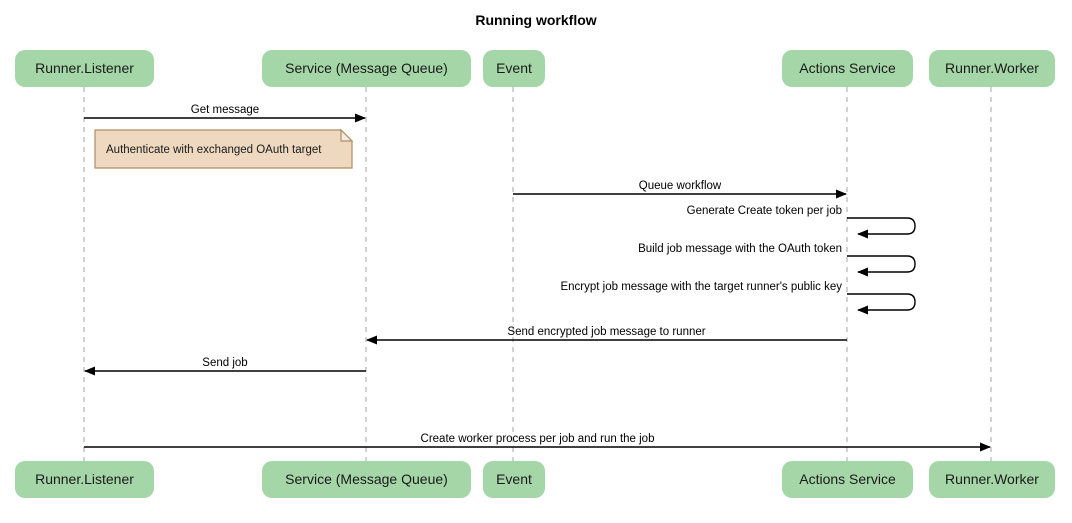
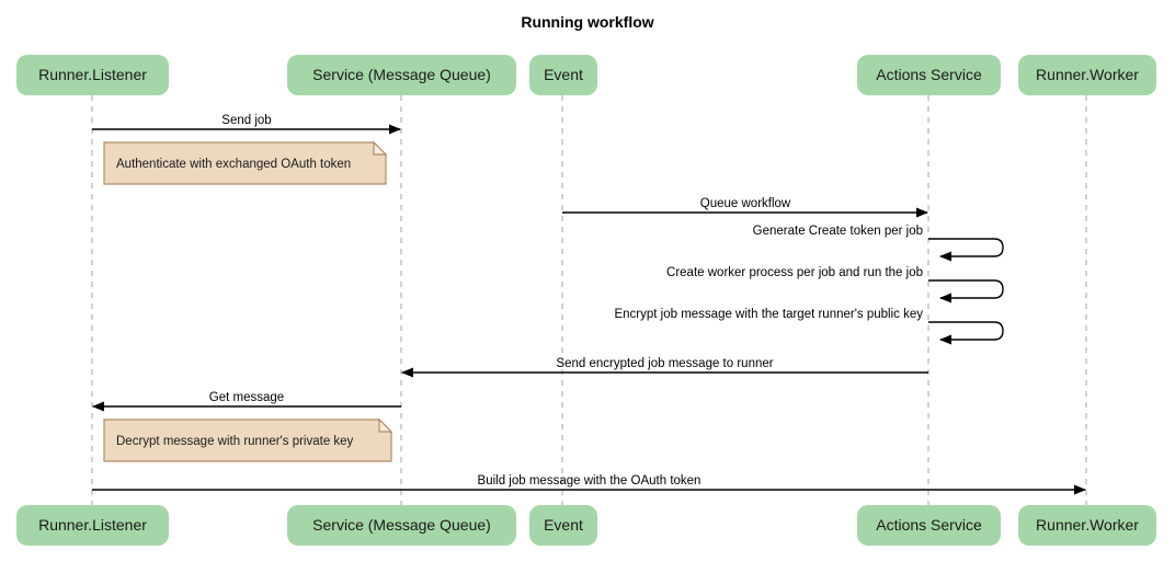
  Running workflow
- Get message
+ Send job
  Queue workflow
  Generate Create token per job
- Build job message with the OAuth token
+ Create worker process per job and run the job
  Encrypt job message with the target runner's public key
  Send encrypted job message to runner
- Send job
+ Get message
- Create worker process per job and run the job
+ Build job message with the OAuth token
- Authenticate with exchanged OAuth target
+ Authenticate with exchanged OAuth token
+ Decrypt message with runner's private key
  Runner.Listener
  Service (Message Queue)
  Event
  Actions Service
  Runner.Worker
  Runner.Listener
  Service (Message Queue)
  Event
  Actions Service
  Runner.Worker
